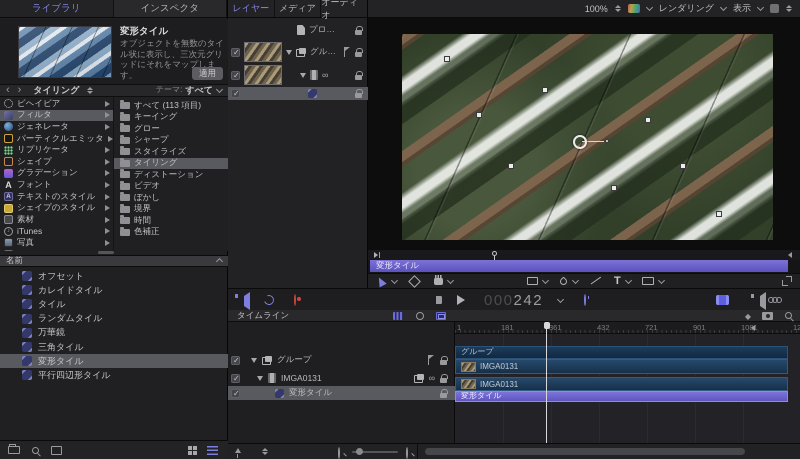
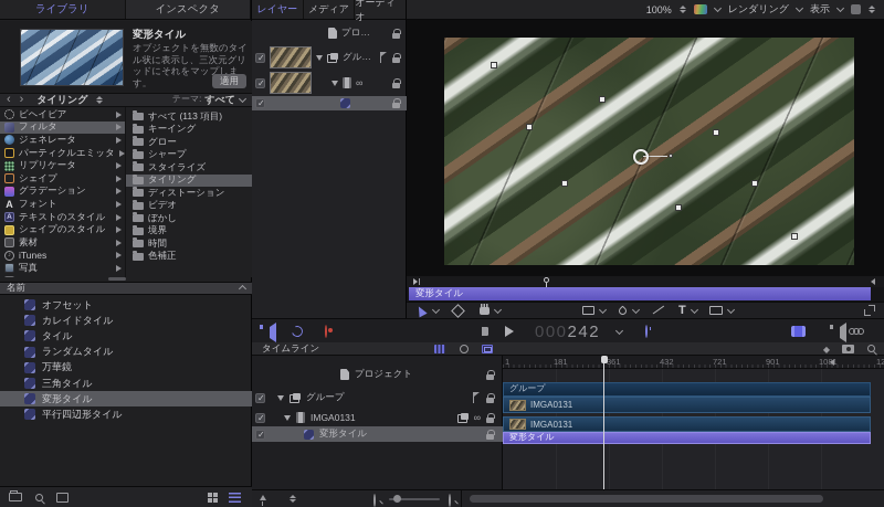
  ライブラリ
  インスペクタ
  変形タイル
  オブジェクトを無数のタイル状に表示し、三次元グリッドにそれをマップします。
  適用
  ‹
  ›
  タイリング
  テーマ:
  すべて
  ビヘイビア
  フィルタ
  ジェネレータ
  パーティクルエミッタ
  リプリケータ
  シェイプ
  グラデーション
  A
  フォント
  テキストのスタイル
  シェイプのスタイル
  素材
  iTunes
  写真
  すべて (113 項目)
  キーイング
  グロー
  シャープ
  スタイライズ
  タイリング
  ディストーション
  ビデオ
  ぼかし
  境界
  時間
  色補正
  名前
  オフセット
  カレイドタイル
  タイル
  ランダムタイル
  万華鏡
  三角タイル
  変形タイル
  平行四辺形タイル
  レイヤー
  メディア
  オーディオ
  プロ…
  グル…
  100%
  レンダリング
  表示
  変形タイル
  000242
  タイムライン
+ プロジェクト
  グループ
  IMGA0131
  変形タイル
  1
  181
  361
  432
  721
  901
  1081
  グループ
  IMGA0131
  IMGA0131
  変形タイル
